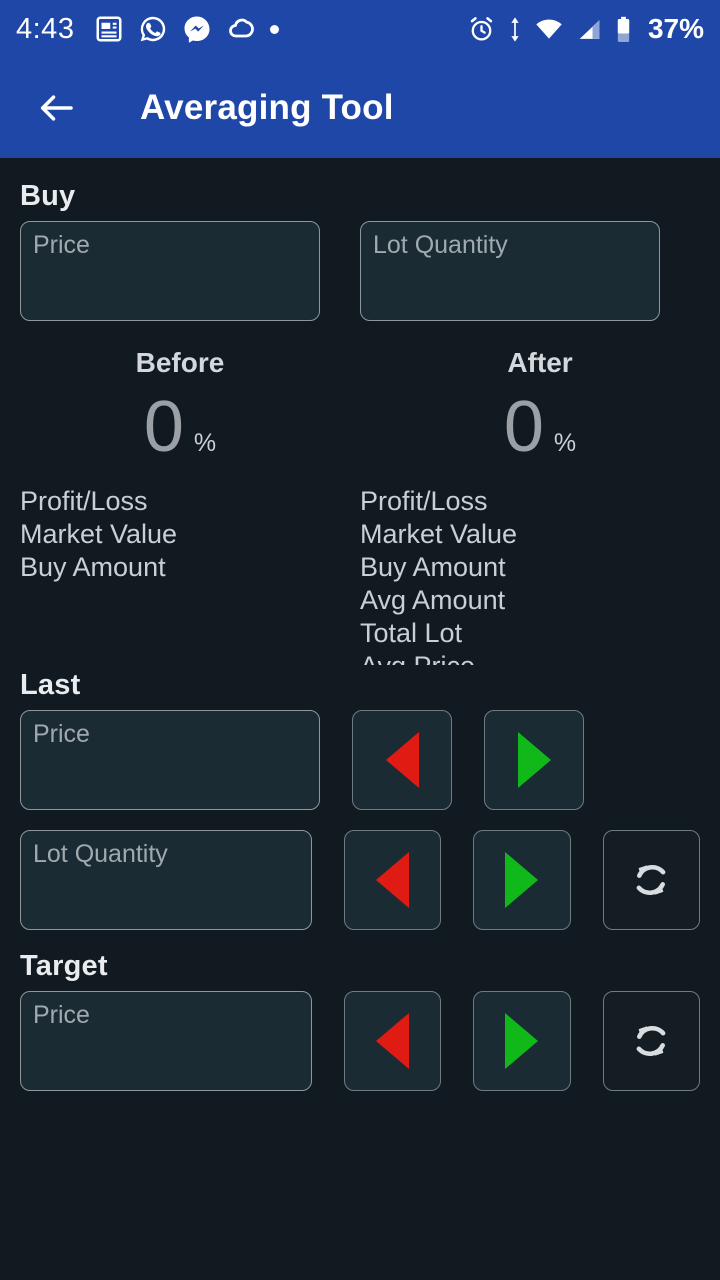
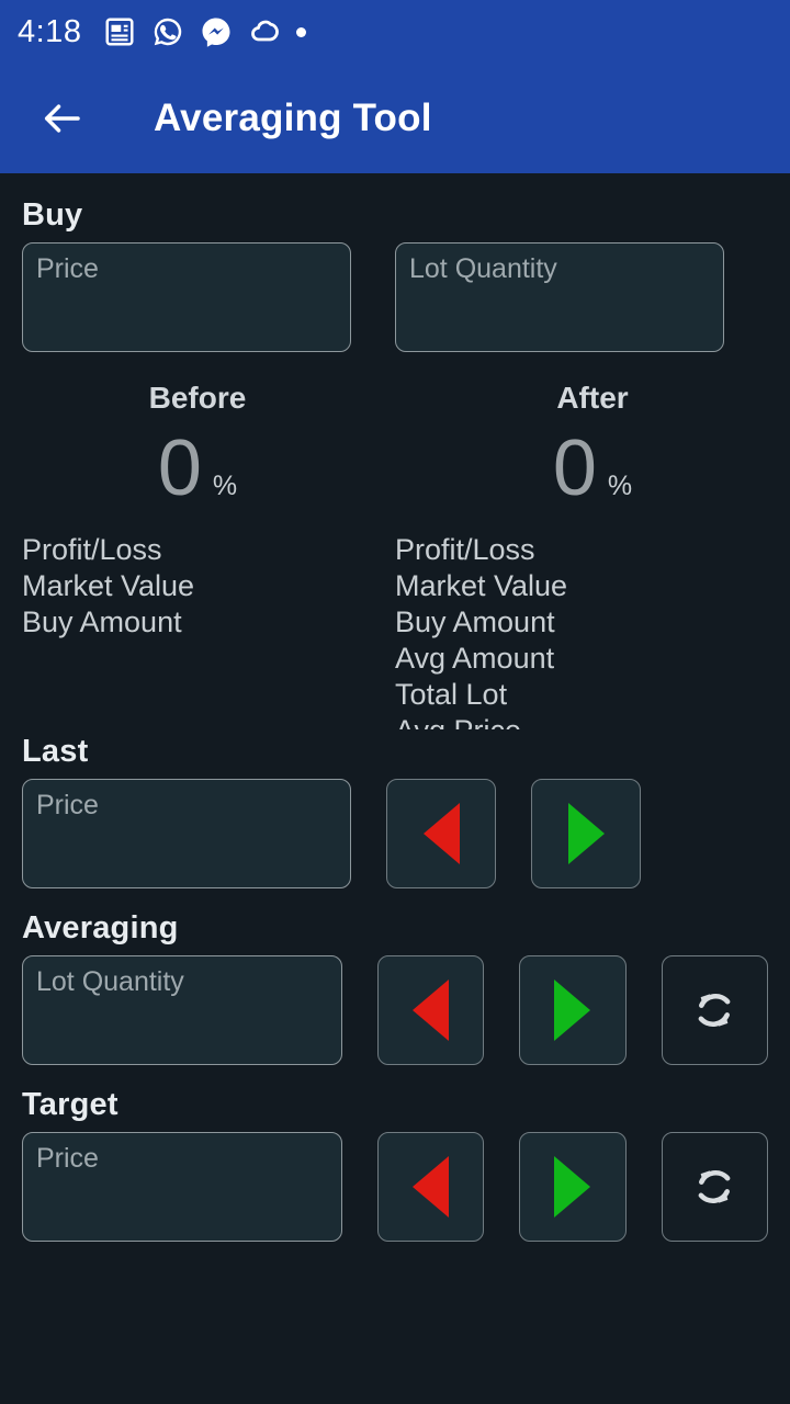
- 4:43
+ 4:18
- 37%
  Averaging Tool
  Buy
  Price
  Lot Quantity
  Before
  0
  %
  After
  0
  %
  Profit/Loss
  Market Value
  Buy Amount
  Profit/Loss
  Market Value
  Buy Amount
  Avg Amount
  Total Lot
  Last
  Price
+ Averaging
  Lot Quantity
  Target
  Price
